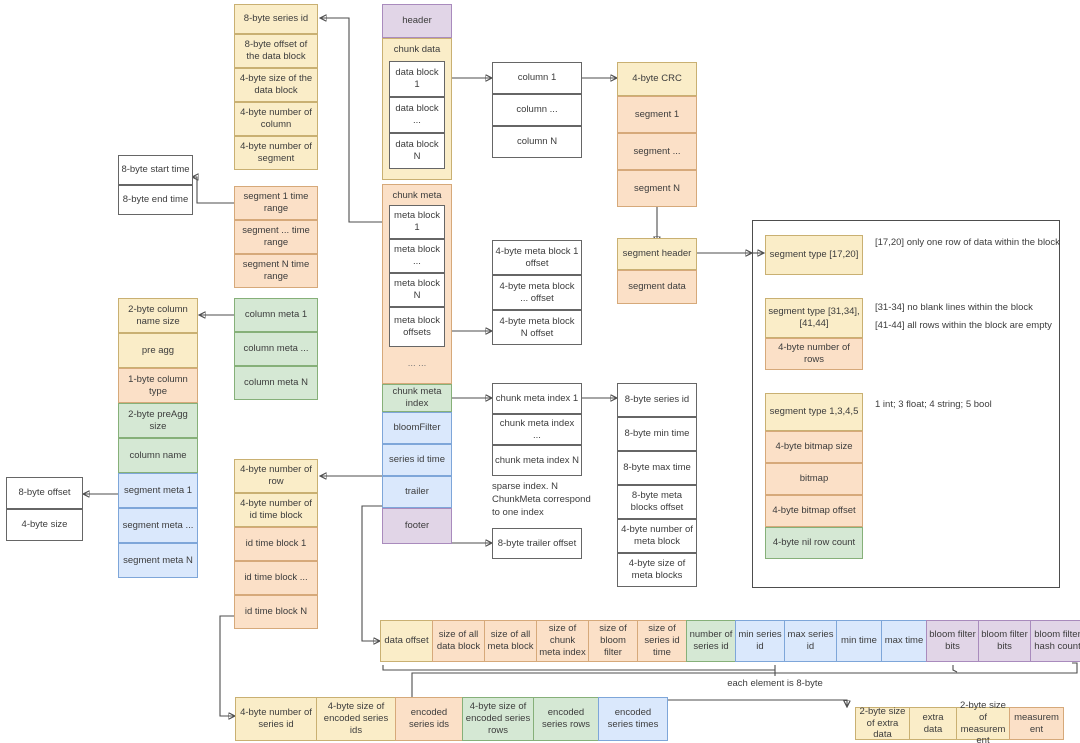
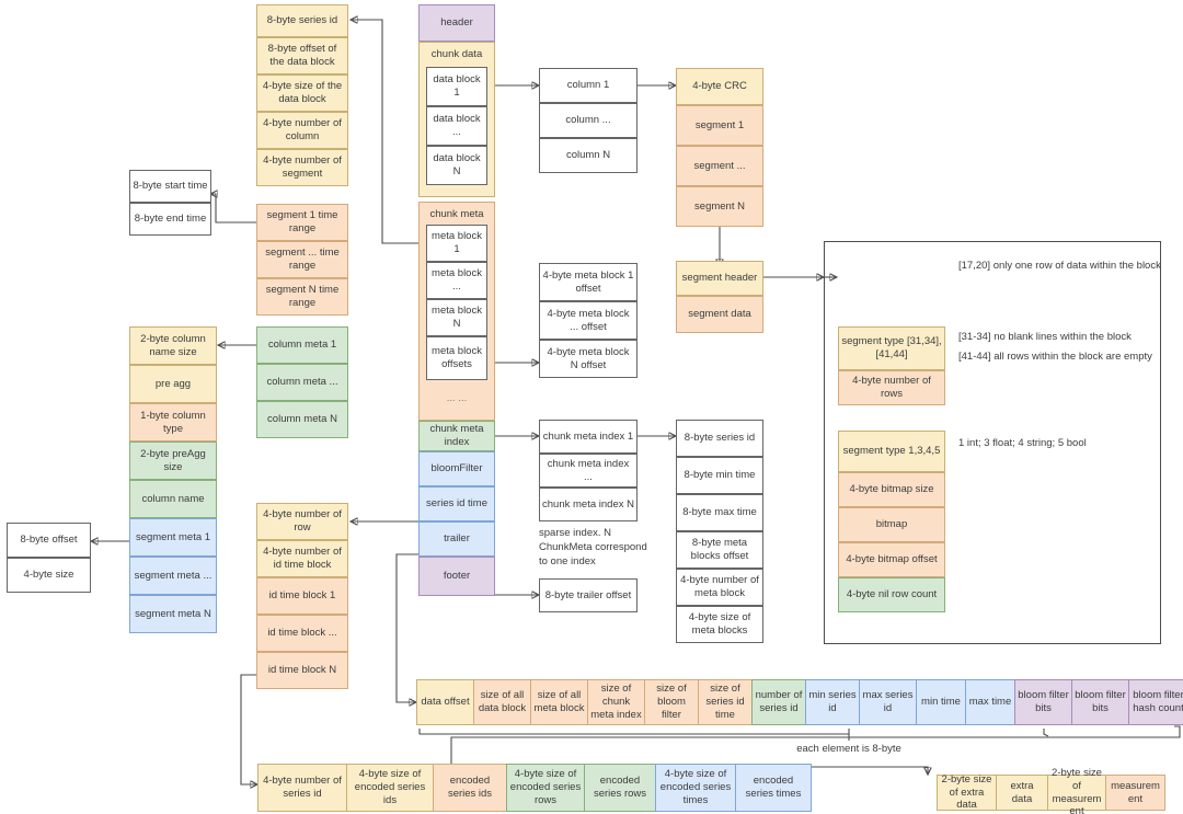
  8-byte start time
  8-byte end time
  2-byte column name size
  pre agg
  1-byte column type
  2-byte preAgg size
  column name
  segment meta 1
  segment meta ...
  segment meta N
  8-byte offset
  4-byte size
  8-byte series id
  8-byte offset of the data block
  4-byte size of the data block
  4-byte number of column
  4-byte number of segment
  segment 1 time range
  segment ... time range
  segment N time range
  column meta 1
  column meta ...
  column meta N
  4-byte number of row
  4-byte number of id time block
  id time block 1
  id time block ...
  id time block N
  header
  chunk data
  data block 1
  data block ...
  data block N
  chunk meta
  meta block 1
  meta block ...
  meta block N
  meta block offsets
  ... ...
  chunk meta index
  bloomFilter
  series id time
  trailer
  footer
  column 1
  column ...
  column N
  4-byte meta block 1 offset
  4-byte meta block ... offset
  4-byte meta block N offset
  chunk meta index 1
  chunk meta index ...
  chunk meta index N
  sparse index. N ChunkMeta correspond to one index
  8-byte trailer offset
  4-byte CRC
  segment 1
  segment ...
  segment N
  segment header
  segment data
  8-byte series id
  8-byte min time
  8-byte max time
  8-byte meta blocks offset
  4-byte number of meta block
  4-byte size of meta blocks
- segment type [17,20]
  [17,20] only one row of data within the block
  segment type [31,34],[41,44]
  4-byte number of rows
  [31-34] no blank lines within the block
  [41-44] all rows within the block are empty
  segment type 1,3,4,5
  4-byte bitmap size
  bitmap
  4-byte bitmap offset
  4-byte nil row count
  1 int; 3 float; 4 string; 5 bool
  data offset
  size of all data block
  size of all meta block
  size of chunk meta index
  size of bloom filter
  size of series id time
  number of series id
  min series id
  max series id
  min time
  max time
  bloom filter bits
  bloom filter bits
  bloom filter hash count
  each element is 8-byte
  4-byte number of series id
  4-byte size of encoded series ids
  encoded series ids
  4-byte size of encoded series rows
  encoded series rows
+ 4-byte size of encoded series times
  encoded series times
  2-byte size of extra data
  extra data
  2-byte size of measurement
  measurement
